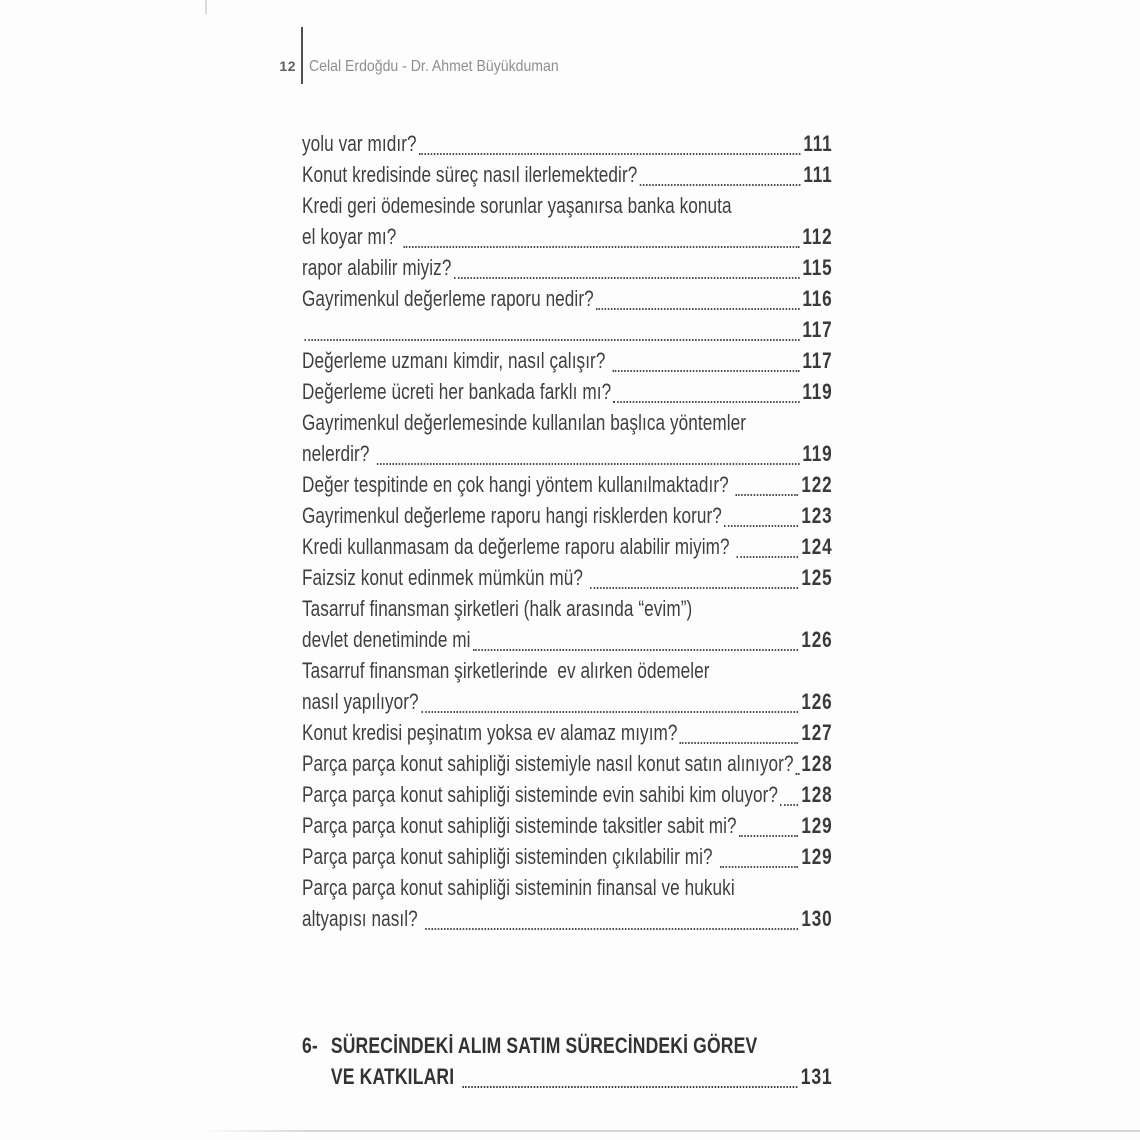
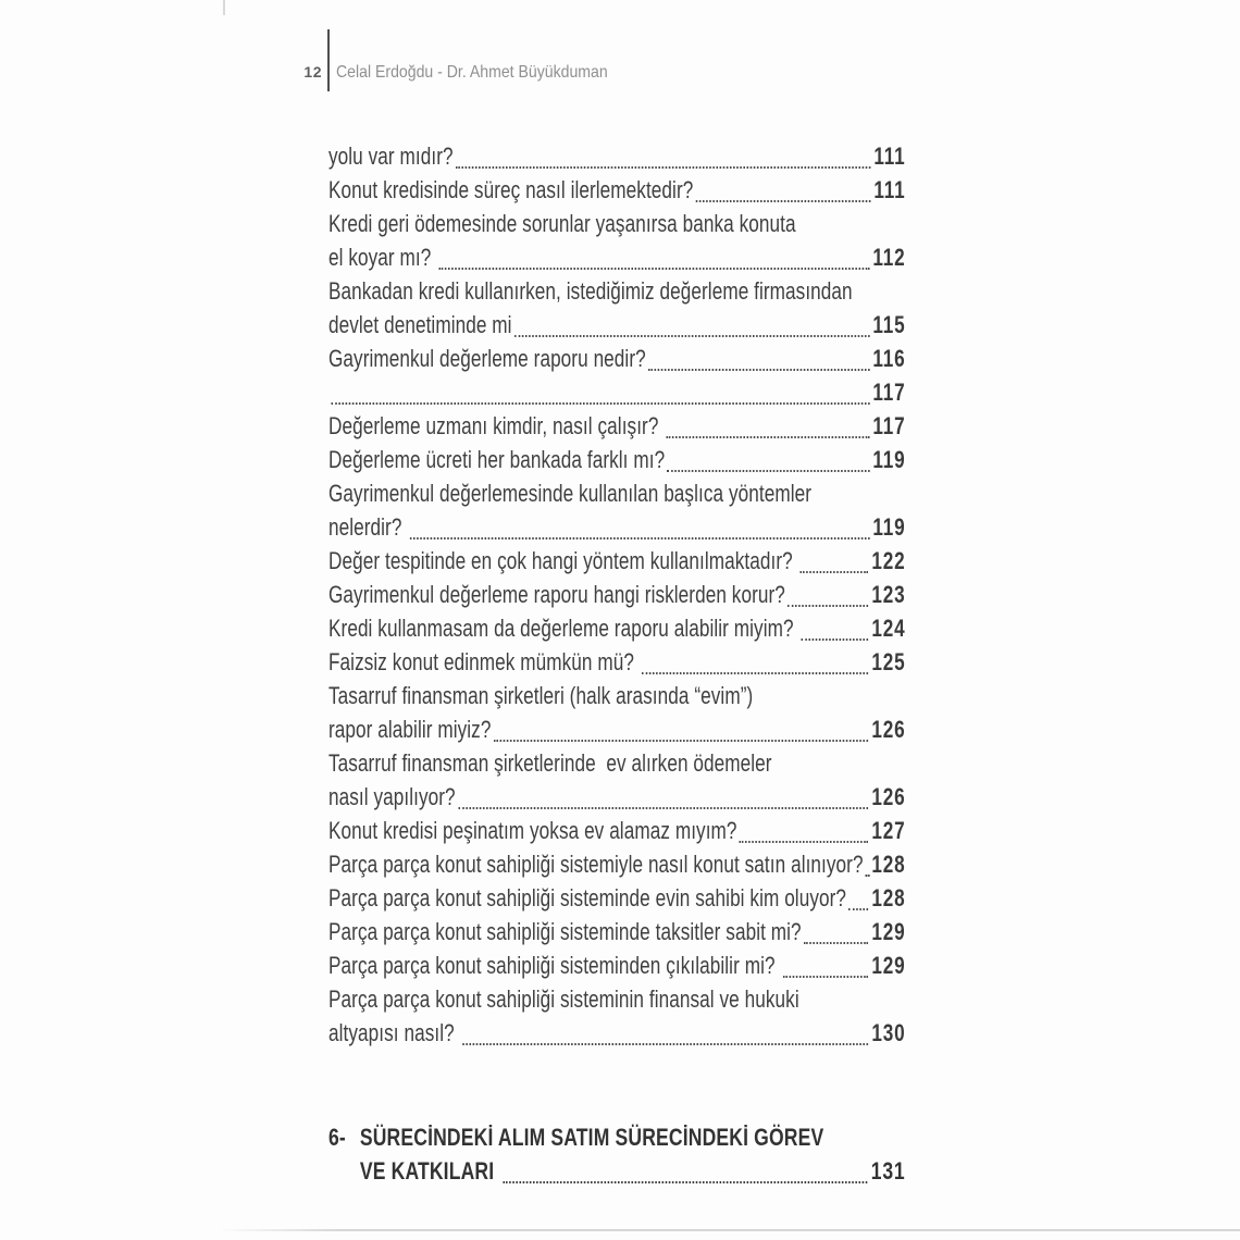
  12
  Celal Erdoğdu - Dr. Ahmet Büyükduman
  yolu var mıdır?
  111
  Konut kredisinde süreç nasıl ilerlemektedir?
  111
  Kredi geri ödemesinde sorunlar yaşanırsa banka konuta
  el koyar mı?
  112
+ Bankadan kredi kullanırken, istediğimiz değerleme firmasından
- rapor alabilir miyiz?
+ devlet denetiminde mi
  115
  Gayrimenkul değerleme raporu nedir?
  116
  117
  Değerleme uzmanı kimdir, nasıl çalışır?
  117
  Değerleme ücreti her bankada farklı mı?
  119
  Gayrimenkul değerlemesinde kullanılan başlıca yöntemler
  nelerdir?
  119
  Değer tespitinde en çok hangi yöntem kullanılmaktadır?
  122
  Gayrimenkul değerleme raporu hangi risklerden korur?
  123
  Kredi kullanmasam da değerleme raporu alabilir miyim?
  124
  Faizsiz konut edinmek mümkün mü?
  125
  Tasarruf finansman şirketleri (halk arasında “evim”)
- devlet denetiminde mi
+ rapor alabilir miyiz?
  126
  Tasarruf finansman şirketlerinde ev alırken ödemeler
  nasıl yapılıyor?
  126
  Konut kredisi peşinatım yoksa ev alamaz mıyım?
  127
  Parça parça konut sahipliği sistemiyle nasıl konut satın alınıyor?
  128
  Parça parça konut sahipliği sisteminde evin sahibi kim oluyor?
  128
  Parça parça konut sahipliği sisteminde taksitler sabit mi?
  129
  Parça parça konut sahipliği sisteminden çıkılabilir mi?
  129
  Parça parça konut sahipliği sisteminin finansal ve hukuki
  altyapısı nasıl?
  130
  6-
  SÜRECİNDEKİ ALIM SATIM SÜRECİNDEKİ GÖREV
  VE KATKILARI
  131
